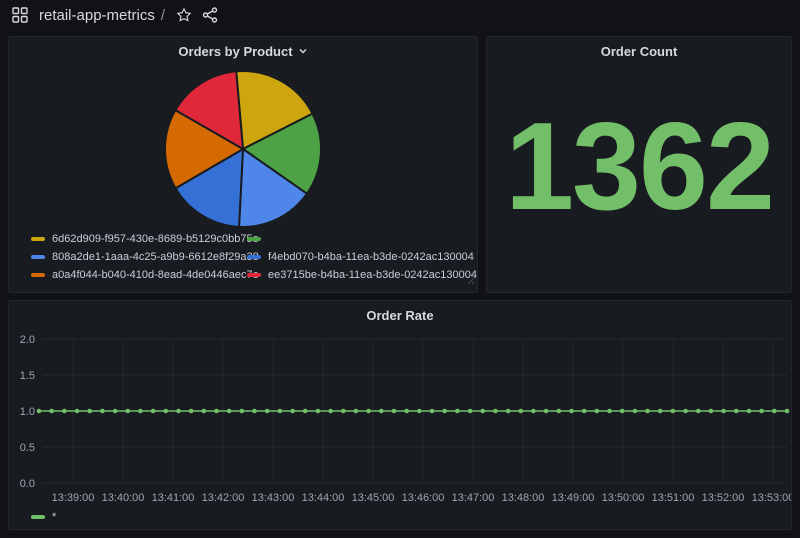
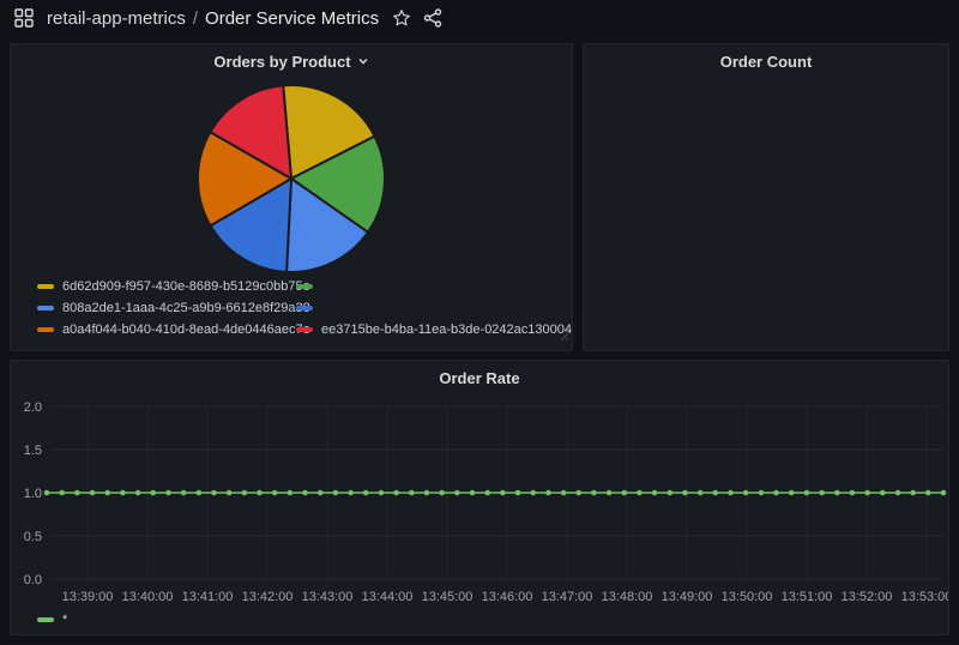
  retail-app-metrics
  /
+ Order Service Metrics
  Orders by Product
  6d62d909-f957-430e-8689-b5129c0bb7
  808a2de1-1aaa-4c25-a9b9-6612e8f29a
- f4ebd070-b4ba-11ea-b3de-0242ac130004
  a0a4f044-b040-410d-8ead-4de0446aec
  ee3715be-b4ba-11ea-b3de-0242ac130004
  Order Count
- 1362
  Order Rate
  0.0
  0.5
  1.0
  1.5
  2.0
  13:39:00
  13:40:00
  13:41:00
  13:42:00
  13:43:00
  13:44:00
  13:45:00
  13:46:00
  13:47:00
  13:48:00
  13:49:00
  13:50:00
  13:51:00
  13:52:00
  13:53:0
  *
